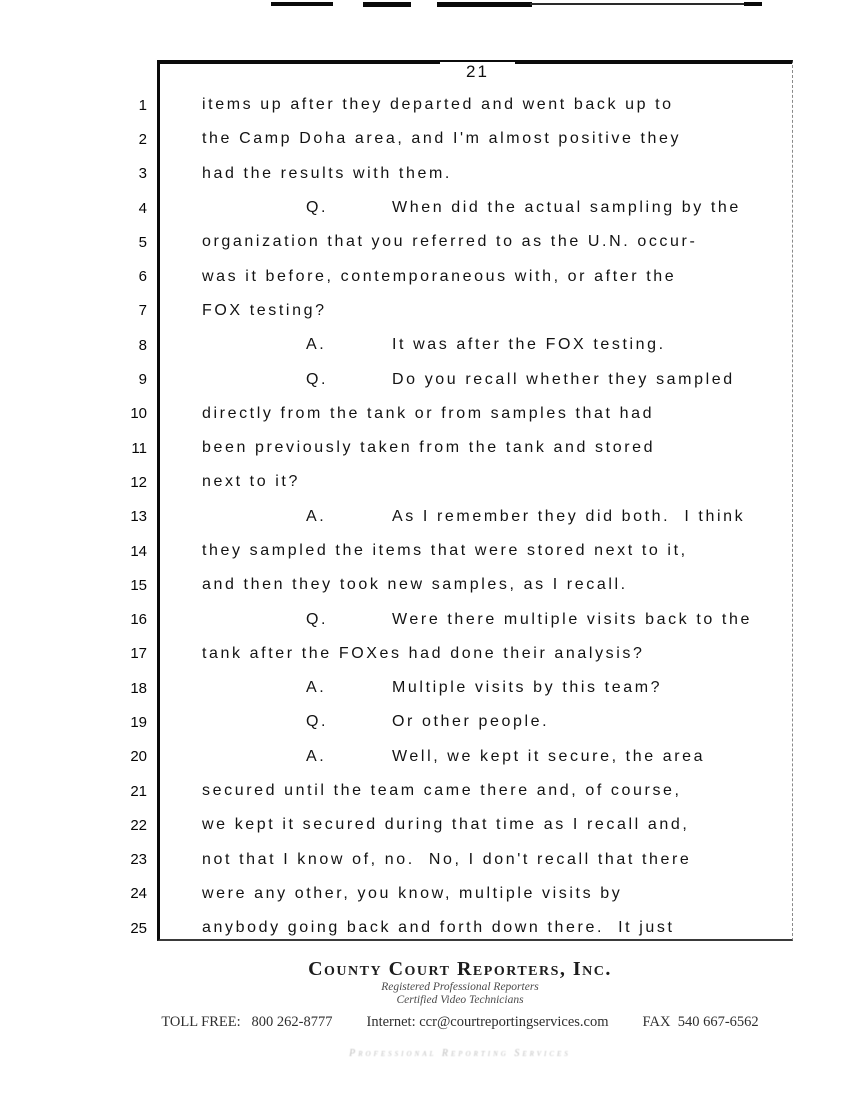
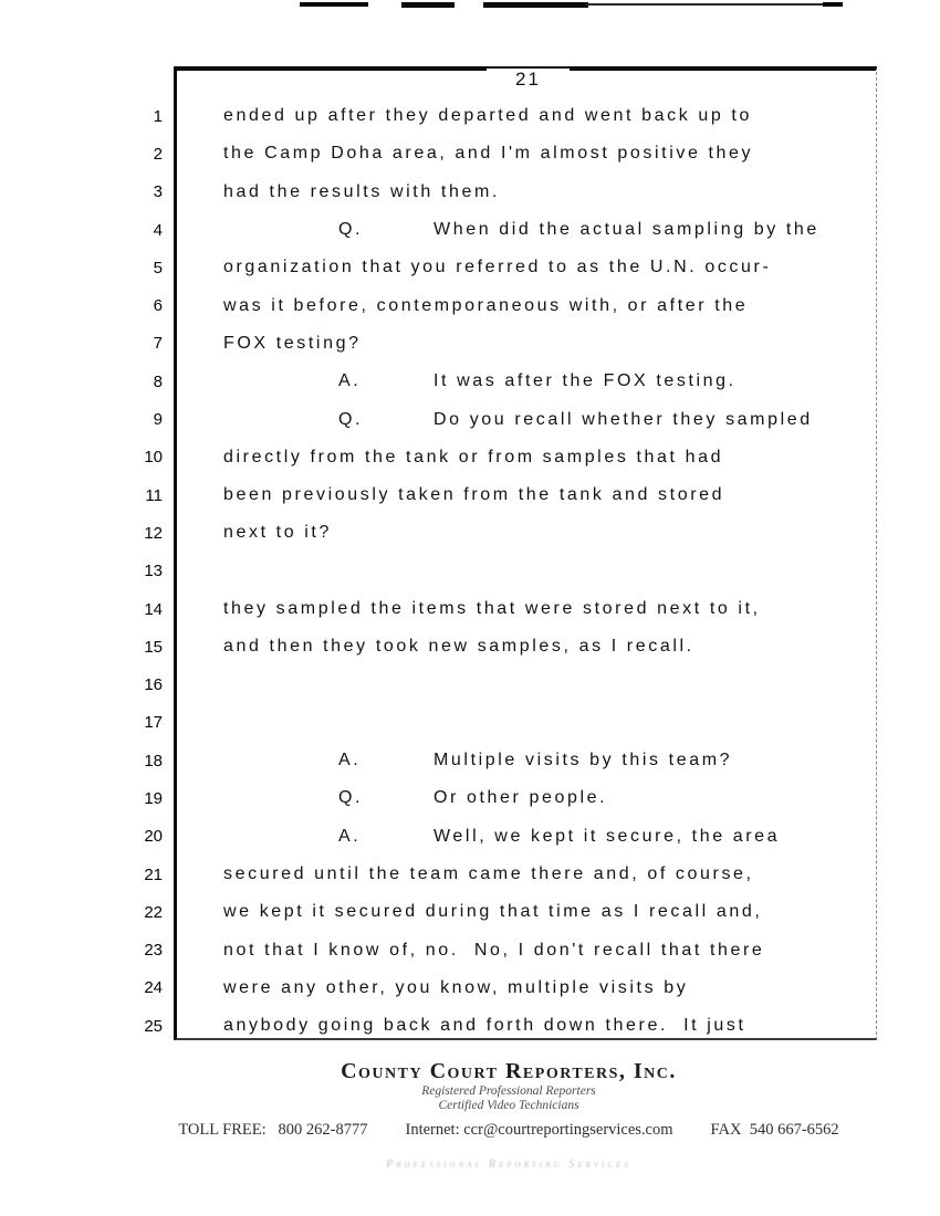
  21
  1
- items up after they departed and went back up to
+ ended up after they departed and went back up to
  2
  the Camp Doha area, and I'm almost positive they
  3
  had the results with them.
  4
  Q. When did the actual sampling by the
  5
  organization that you referred to as the U.N. occur-
  6
  was it before, contemporaneous with, or after the
  7
  FOX testing?
  8
  A. It was after the FOX testing.
  9
  Q. Do you recall whether they sampled
  10
  directly from the tank or from samples that had
  11
  been previously taken from the tank and stored
  12
  next to it?
  13
- A. As I remember they did both. I think
  14
  they sampled the items that were stored next to it,
  15
  and then they took new samples, as I recall.
  16
- Q. Were there multiple visits back to the
  17
- tank after the FOXes had done their analysis?
  18
  A. Multiple visits by this team?
  19
  Q. Or other people.
  20
  A. Well, we kept it secure, the area
  21
  secured until the team came there and, of course,
  22
  we kept it secured during that time as I recall and,
  23
  not that I know of, no. No, I don't recall that there
  24
  were any other, you know, multiple visits by
  25
  anybody going back and forth down there. It just
  County Court Reporters, Inc.
  Registered Professional Reporters
  Certified Video Technicians
  TOLL FREE: 800 262-8777
  Internet: ccr@courtreportingservices.com
  FAX 540 667-6562
  Professional Reporting Services
